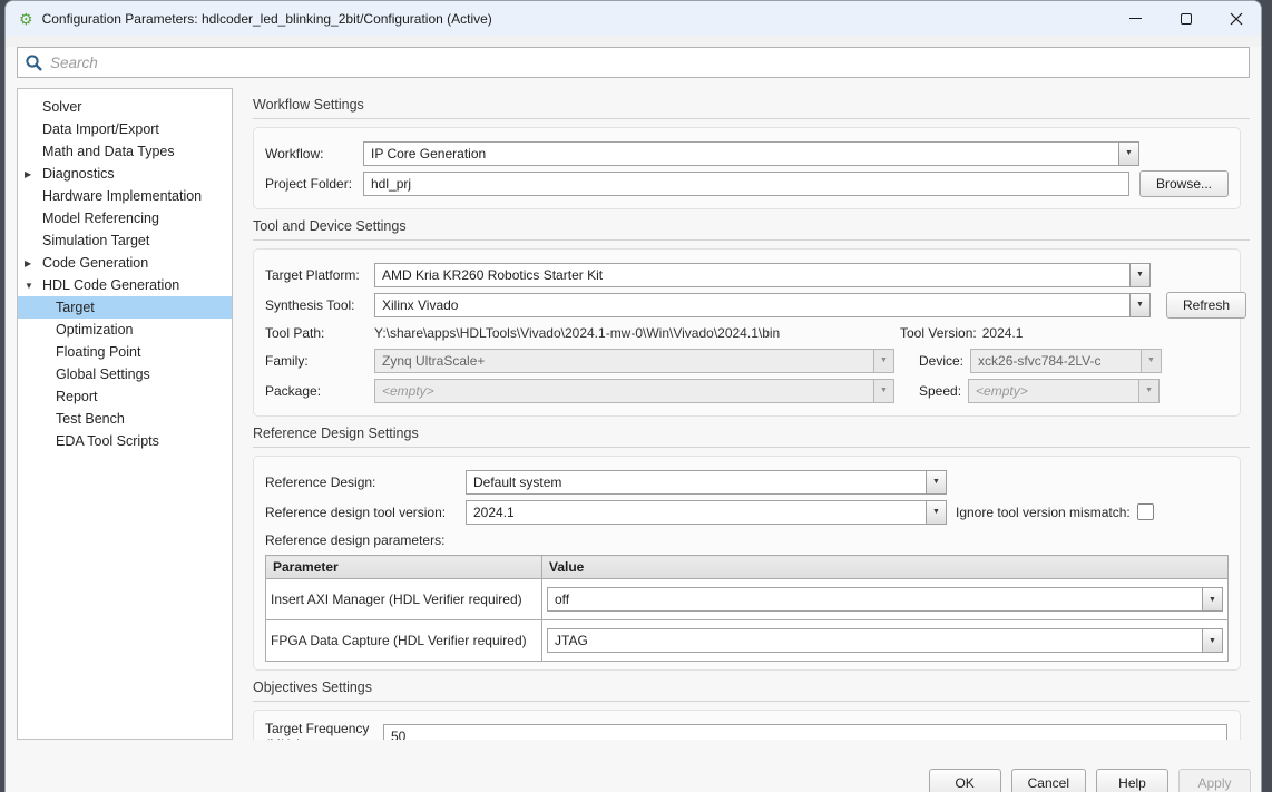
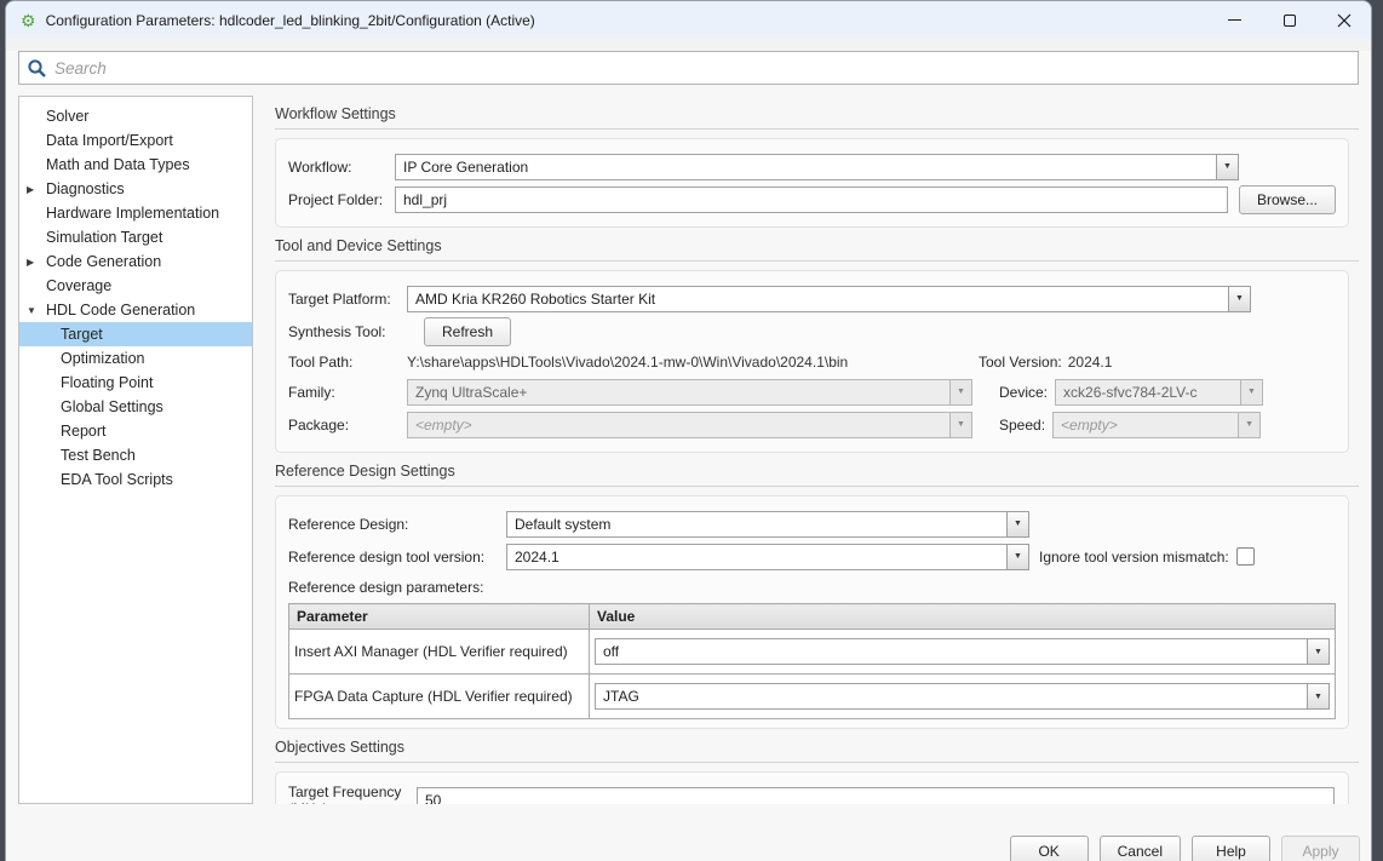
  ⚙
  Configuration Parameters: hdlcoder_led_blinking_2bit/Configuration (Active)
  Search
  Solver
  Data Import/Export
  Math and Data Types
  ▶
  Diagnostics
  Hardware Implementation
- Model Referencing
  Simulation Target
  ▶
  Code Generation
+ Coverage
  ▼
  HDL Code Generation
  Target
  Optimization
  Floating Point
  Global Settings
  Report
  Test Bench
  EDA Tool Scripts
  Workflow Settings
  Workflow:
  IP Core Generation
  Project Folder:
  hdl_prj
  Browse...
  Tool and Device Settings
  Target Platform:
  AMD Kria KR260 Robotics Starter Kit
  Synthesis Tool:
- Xilinx Vivado
  Refresh
  Tool Path:
  Y:\share\apps\HDLTools\Vivado\2024.1-mw-0\Win\Vivado\2024.1\bin
  Tool Version:
  2024.1
  Family:
  Zynq UltraScale+
  Device:
  xck26-sfvc784-2LV-c
  Package:
  <empty>
  Speed:
  <empty>
  Reference Design Settings
  Reference Design:
  Default system
  Reference design tool version:
  2024.1
  Ignore tool version mismatch:
  Reference design parameters:
  Parameter	Value
  Insert AXI Manager (HDL Verifier required)	off
  FPGA Data Capture (HDL Verifier required)	JTAG
  Objectives Settings
  Target Frequency
  50
  OK
  Cancel
  Help
  Apply
